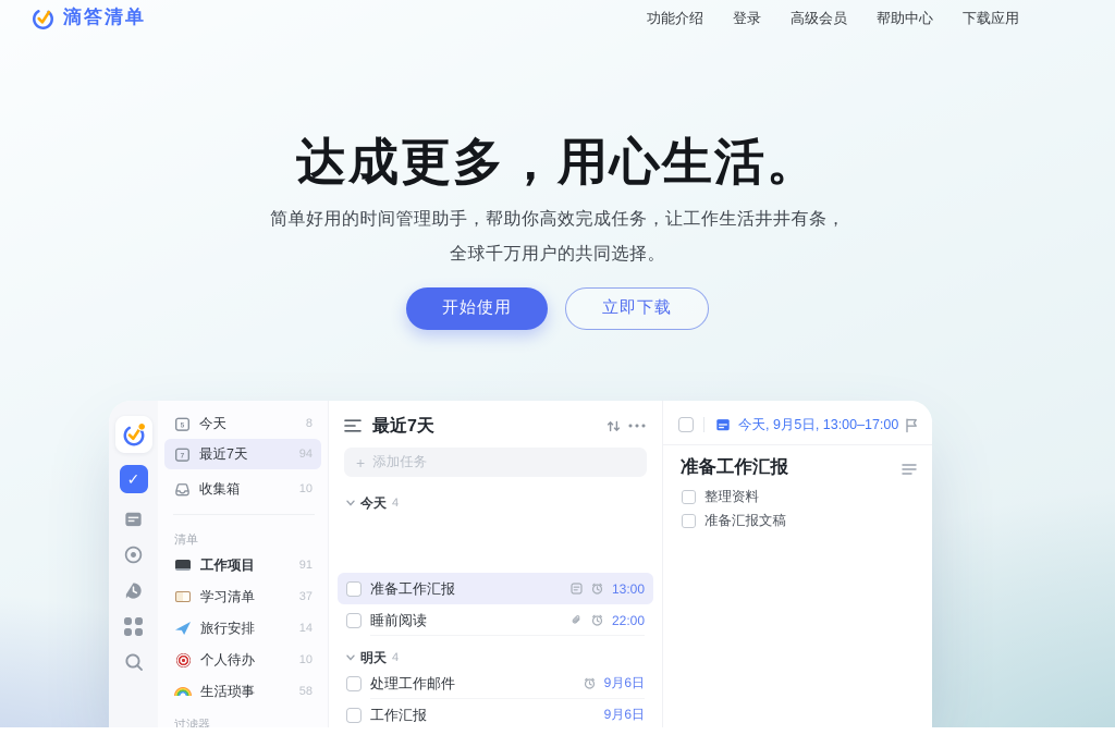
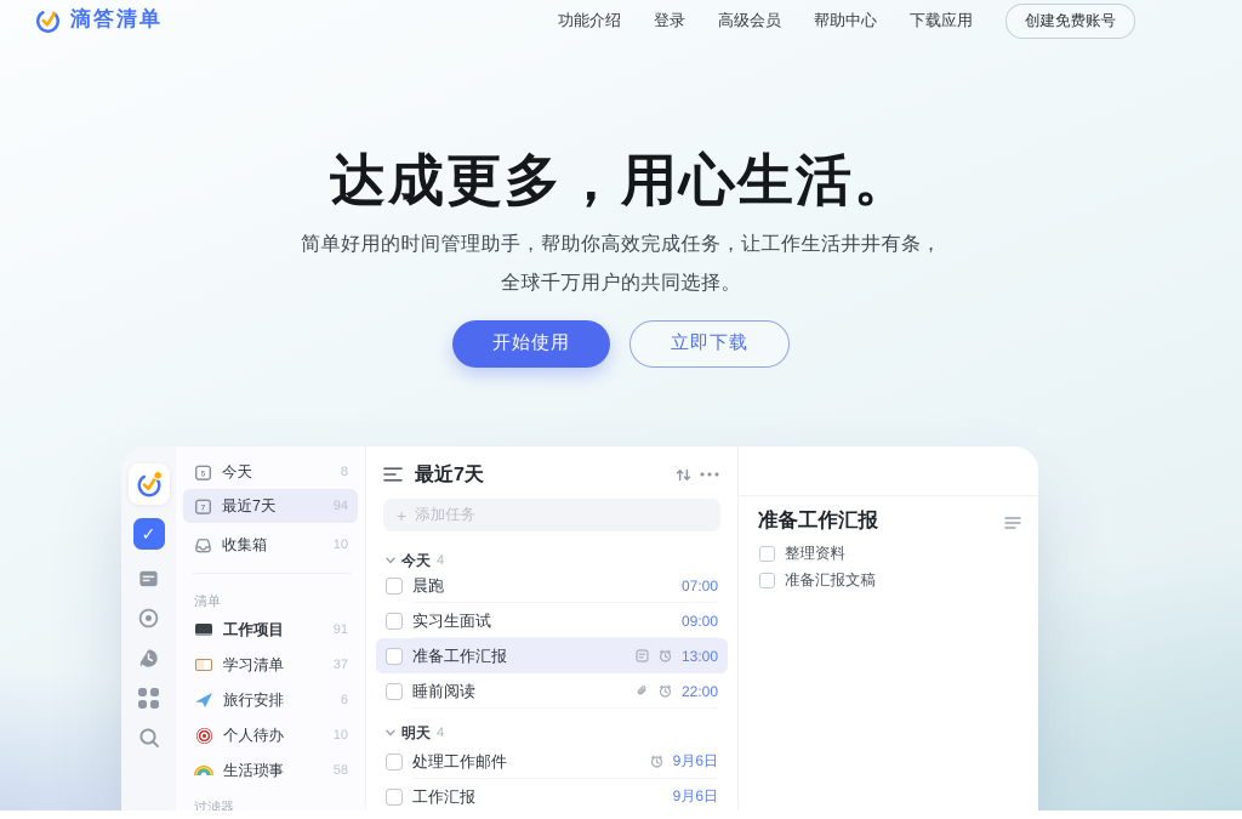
  滴答清单
  功能介绍
  登录
  高级会员
  帮助中心
  下载应用
+ 创建免费账号
  达成更多，用心生活。
  简单好用的时间管理助手，帮助你高效完成任务，让工作生活井井有条，
  全球千万用户的共同选择。
  开始使用
  立即下载
  ✓
  今天
  8
  最近7天
  94
  收集箱
  10
  清单
  工作项目
  91
  学习清单
  37
  旅行安排
- 14
+ 6
  个人待办
  10
  生活琐事
  58
  过滤器
  最近7天
  +
  添加任务
  今天
  4
+ 晨跑
+ 07:00
+ 实习生面试
+ 09:00
  准备工作汇报
  13:00
  睡前阅读
  22:00
  明天
  4
  处理工作邮件
  9月6日
  工作汇报
  9月6日
- 今天, 9月5日, 13:00–17:00
  准备工作汇报
  整理资料
  准备汇报文稿
